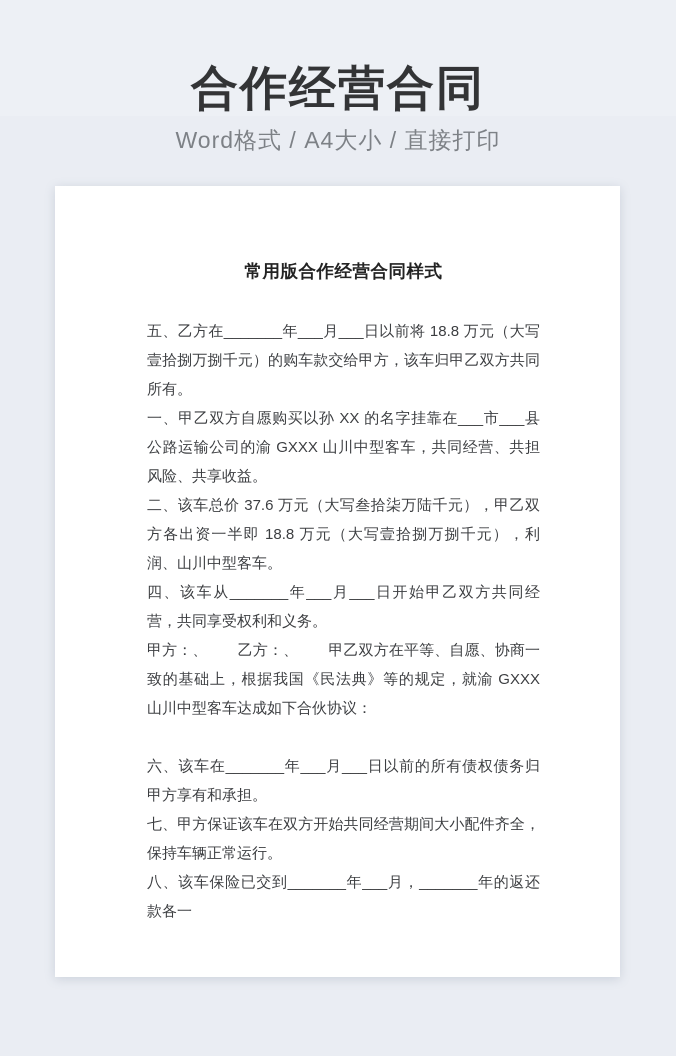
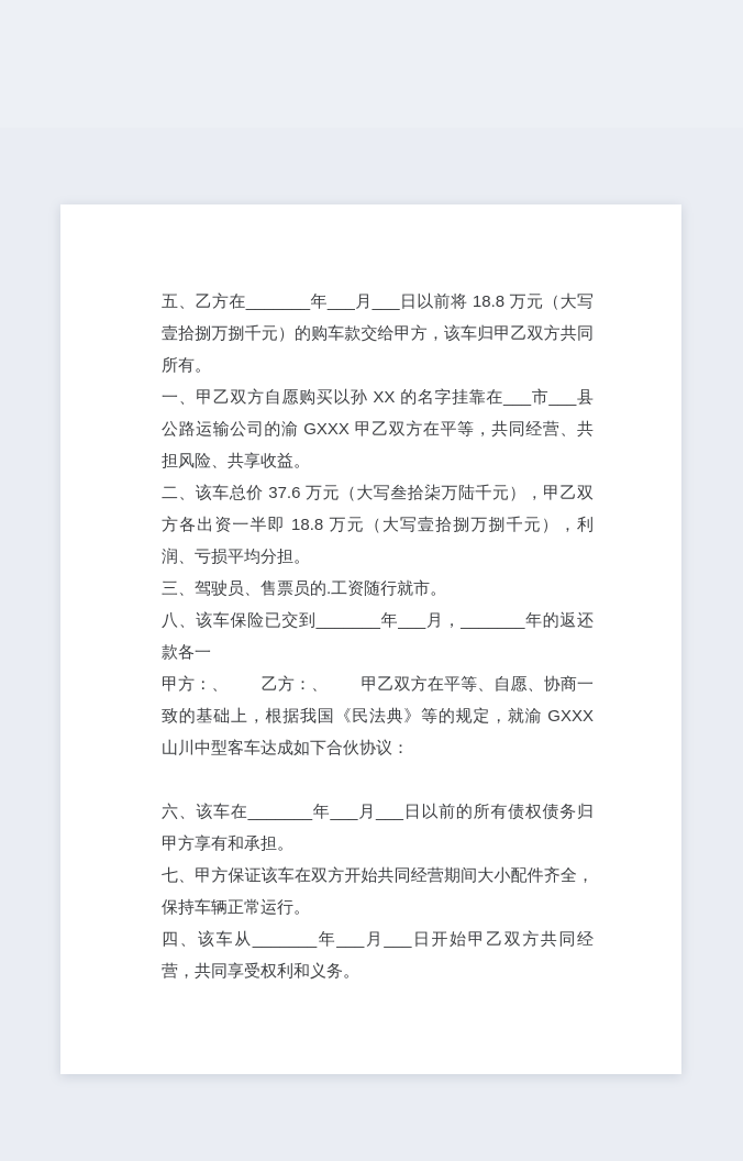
- 合作经营合同
- Word格式 / A4大小 / 直接打印
- 常用版合作经营合同样式
  五、乙方在_______年___月___日以前将 18.8 万元（大写壹拾捌万捌千元）的购车款交给甲方，该车归甲乙双方共同所有。
- 一、甲乙双方自愿购买以孙 XX 的名字挂靠在___市___县公路运输公司的渝 GXXX 山川中型客车，共同经营、共担风险、共享收益。
+ 一、甲乙双方自愿购买以孙 XX 的名字挂靠在___市___县公路运输公司的渝 GXXX 甲乙双方在平等，共同经营、共担风险、共享收益。
- 二、该车总价 37.6 万元（大写叁拾柒万陆千元），甲乙双方各出资一半即 18.8 万元（大写壹拾捌万捌千元），利润、山川中型客车。
+ 二、该车总价 37.6 万元（大写叁拾柒万陆千元），甲乙双方各出资一半即 18.8 万元（大写壹拾捌万捌千元），利润、亏损平均分担。
+ 三、驾驶员、售票员的.工资随行就市。
- 四、该车从_______年___月___日开始甲乙双方共同经营，共同享受权利和义务。
+ 八、该车保险已交到_______年___月，_______年的返还款各一
  甲方：、 乙方：、 甲乙双方在平等、自愿、协商一致的基础上，根据我国《民法典》等的规定，就渝 GXXX 山川中型客车达成如下合伙协议：
  六、该车在_______年___月___日以前的所有债权债务归甲方享有和承担。
  七、甲方保证该车在双方开始共同经营期间大小配件齐全，保持车辆正常运行。
- 八、该车保险已交到_______年___月，_______年的返还款各一
+ 四、该车从_______年___月___日开始甲乙双方共同经营，共同享受权利和义务。
